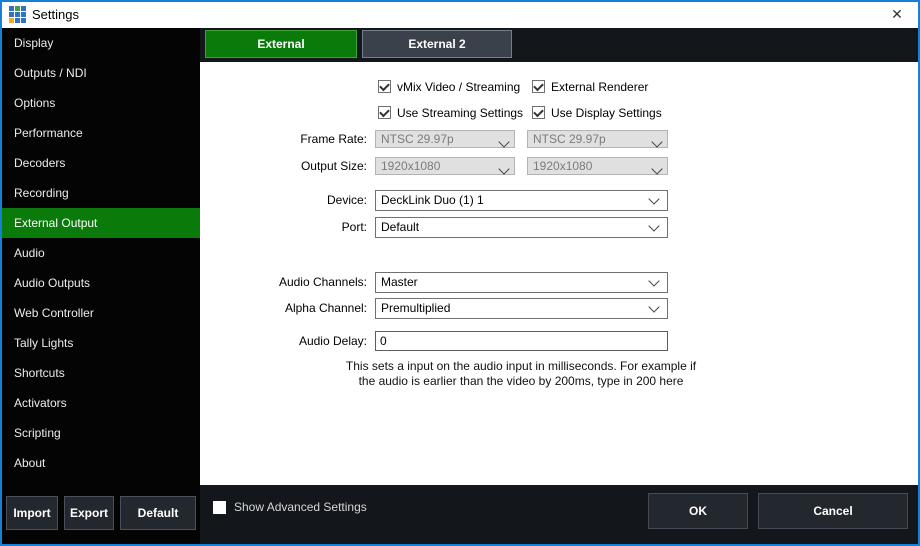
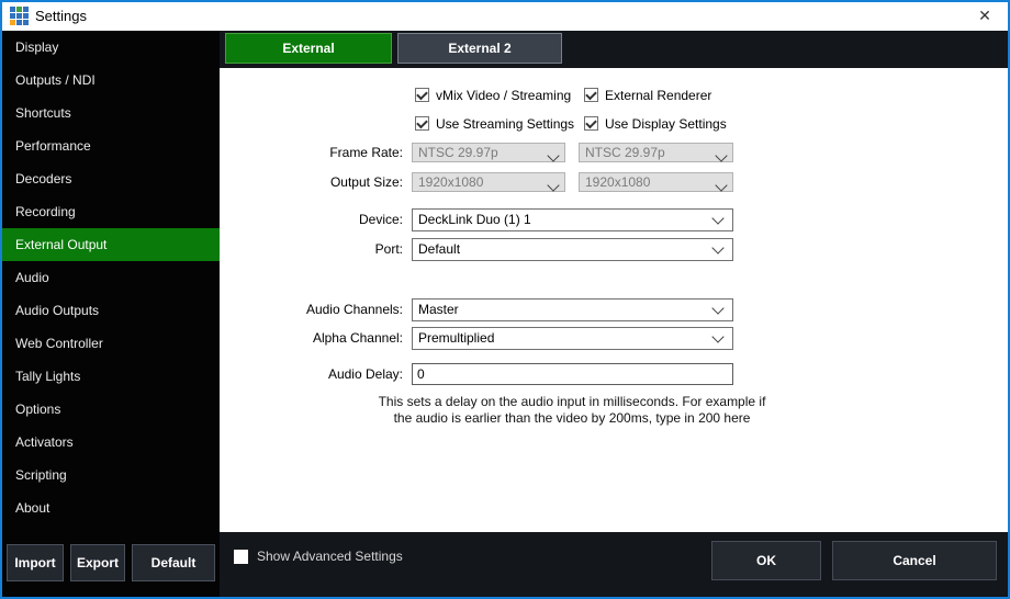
  Settings
  ✕
  Display
  Outputs / NDI
- Options
+ Shortcuts
  Performance
  Decoders
  Recording
  External Output
  Audio
  Audio Outputs
  Web Controller
  Tally Lights
- Shortcuts
+ Options
  Activators
  Scripting
  About
  Import
  Export
  Default
  External
  External 2
  vMix Video / Streaming
  External Renderer
  Use Streaming Settings
  Use Display Settings
  Frame Rate:
  NTSC 29.97p
  NTSC 29.97p
  Output Size:
  1920x1080
  1920x1080
  Device:
  DeckLink Duo (1) 1
  Port:
  Default
  Audio Channels:
  Master
  Alpha Channel:
  Premultiplied
  Audio Delay:
  0
- This sets a input on the audio input in milliseconds. For example if
+ This sets a delay on the audio input in milliseconds. For example if
  the audio is earlier than the video by 200ms, type in 200 here
  Show Advanced Settings
  OK
  Cancel
